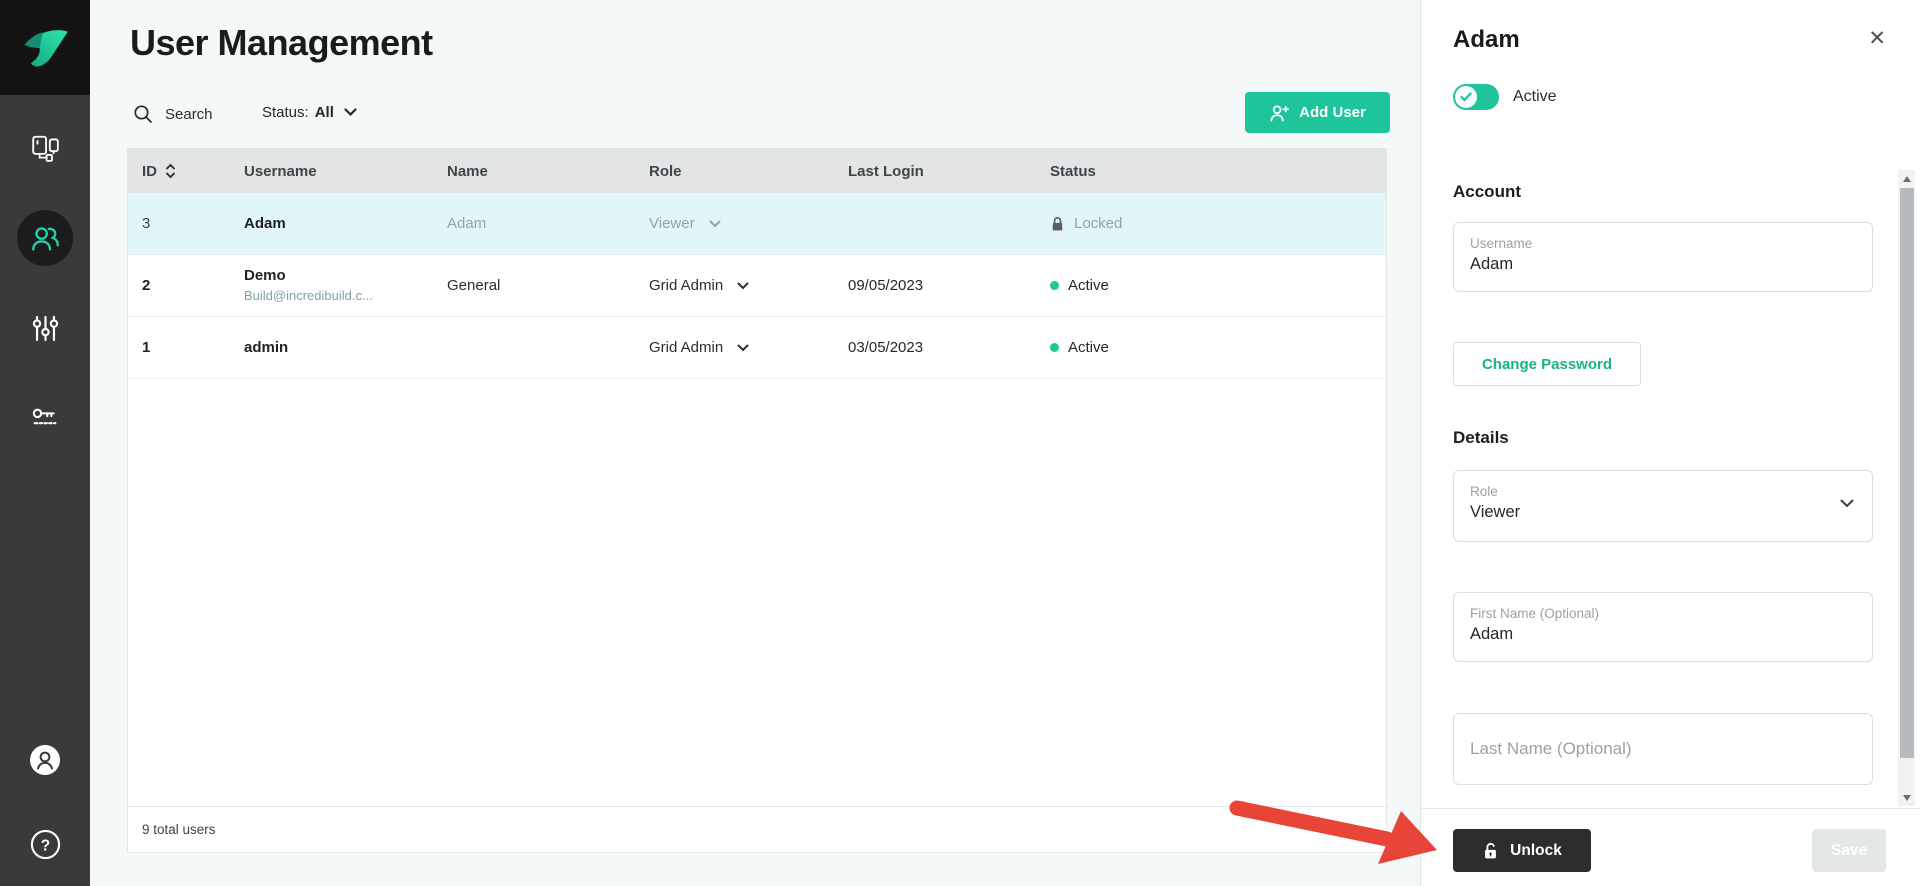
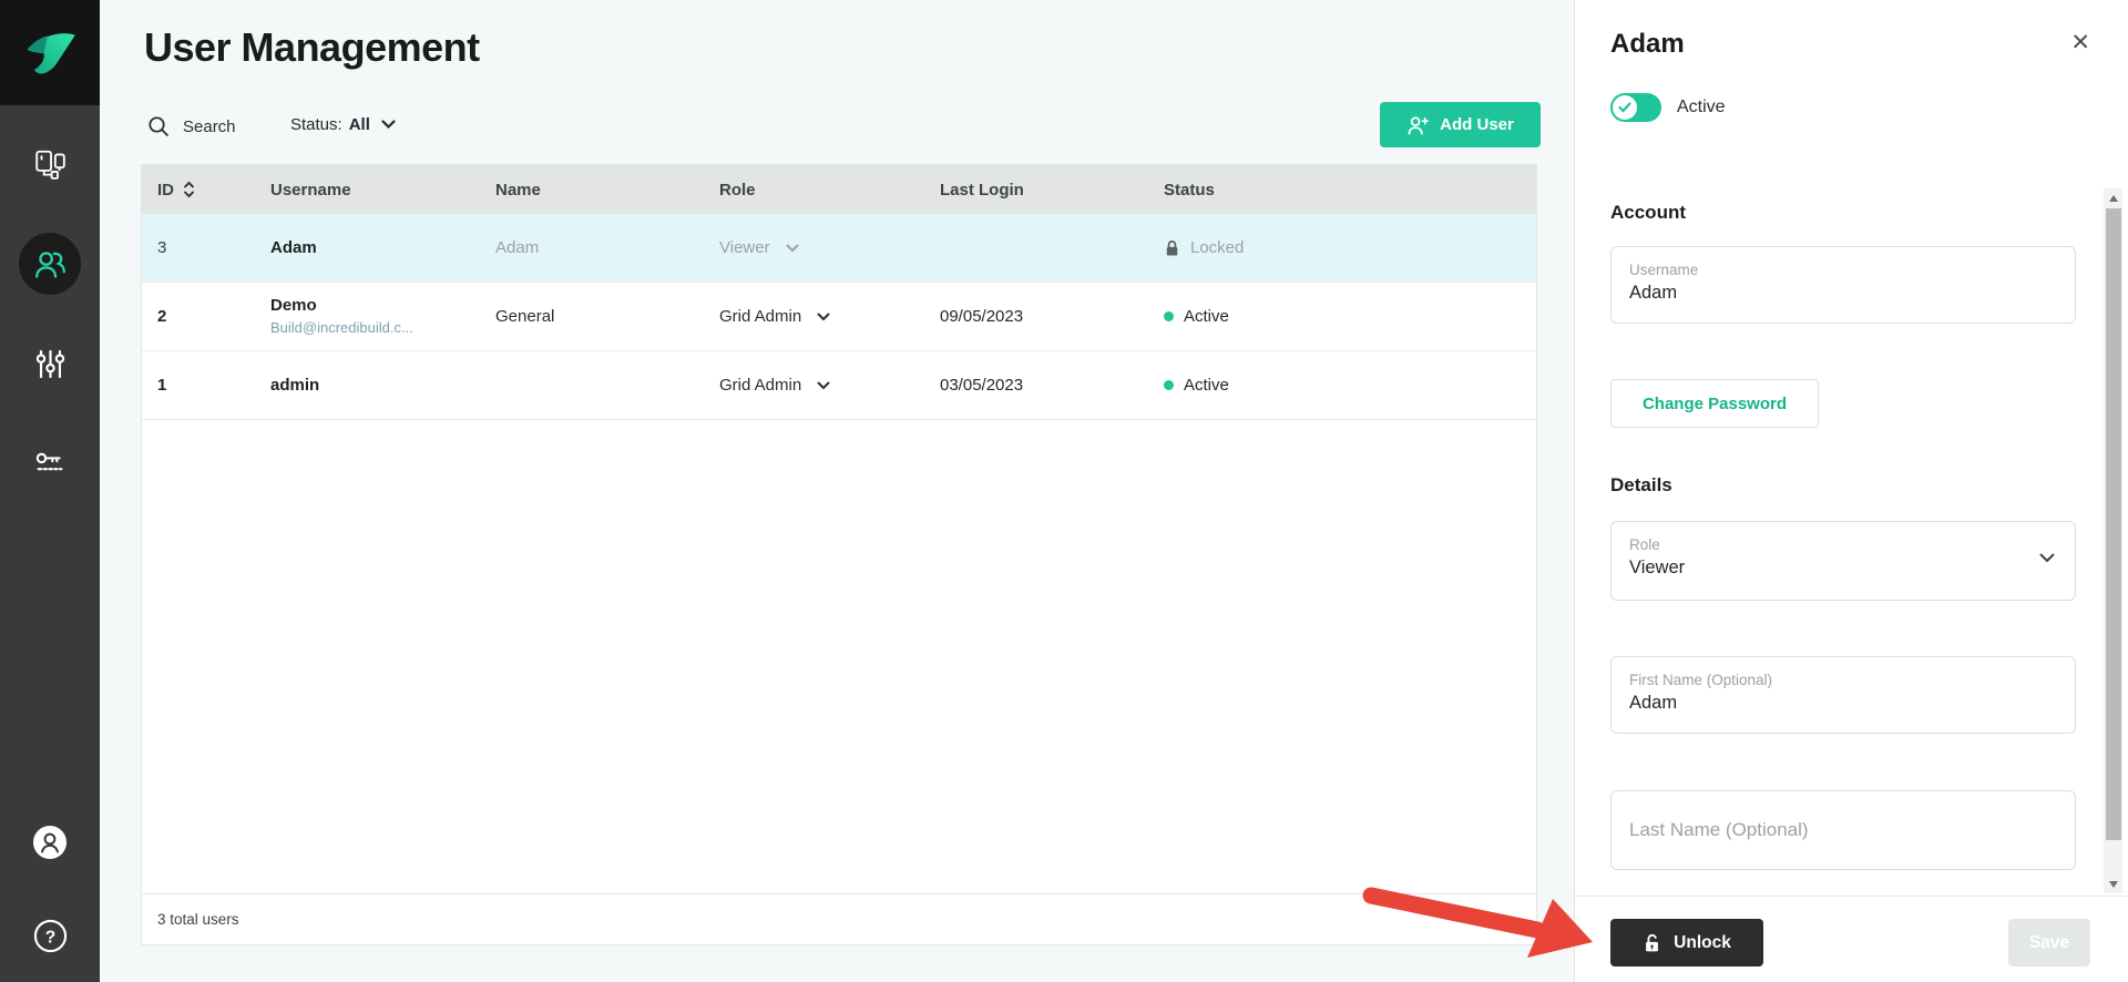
  ?
  User Management
  Search
  Status:
  All
  Add User
  ID
  Username
  Name
  Role
  Last Login
  Status
  3
  Adam
  Adam
  Viewer
  Locked
  2
  Demo
  Build@incredibuild.c...
  General
  Grid Admin
  09/05/2023
  Active
  1
  admin
  Grid Admin
  03/05/2023
  Active
- 9 total users
+ 3 total users
  Adam
  ✕
  Active
  Account
  Username
  Adam
  Change Password
  Details
  Role
  Viewer
  First Name (Optional)
  Adam
  Last Name (Optional)
  Unlock
  Save
